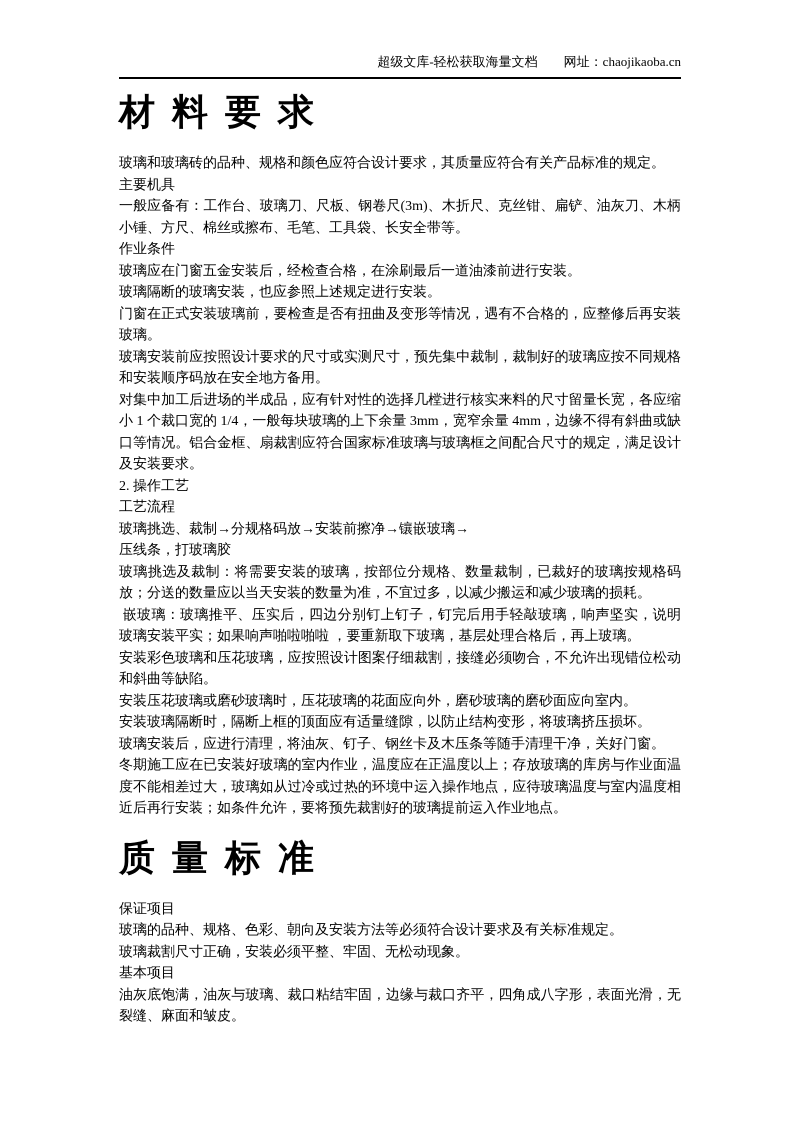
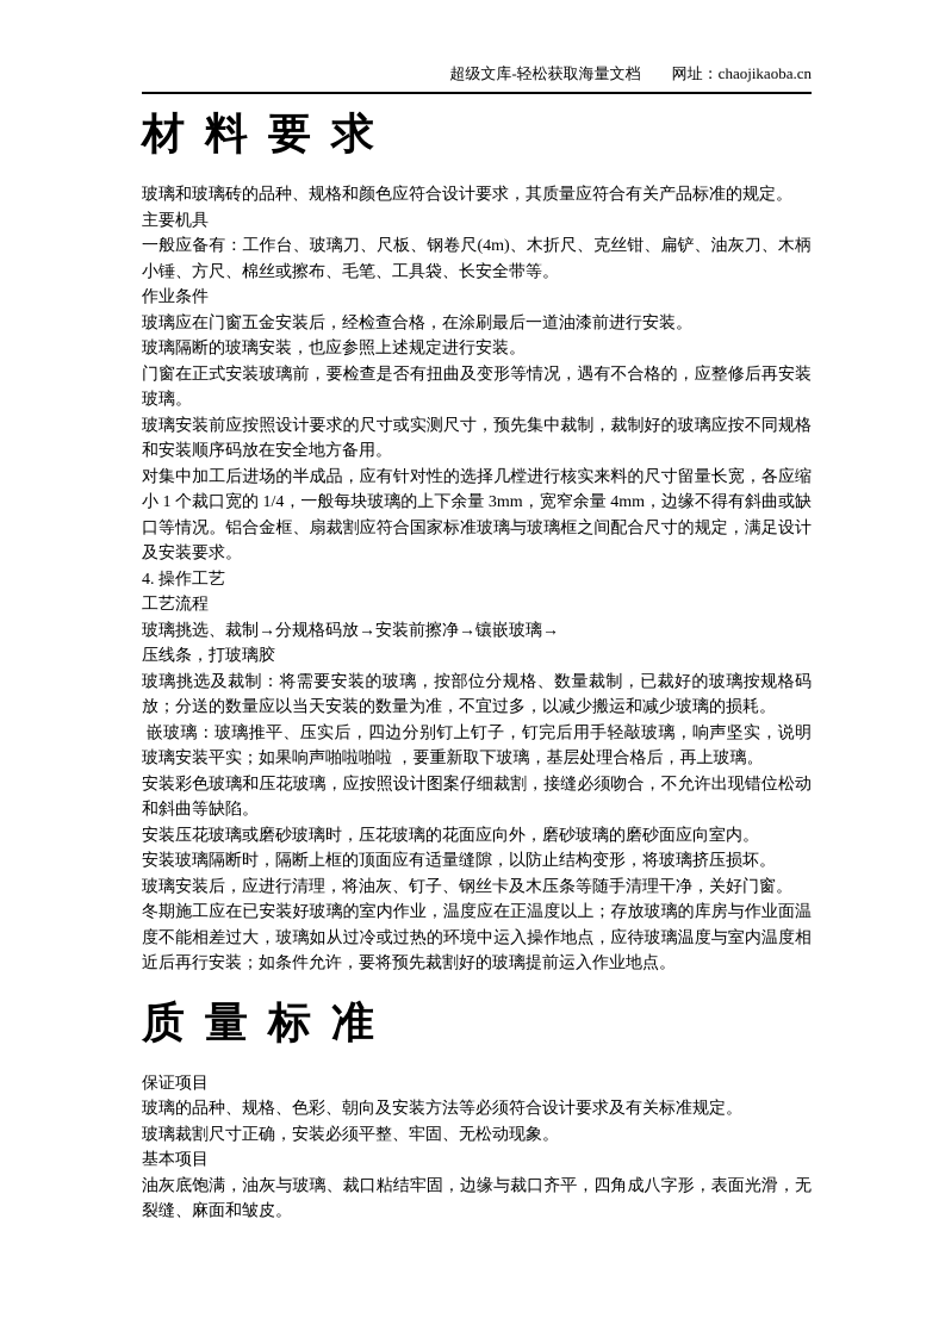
  超级文库-轻松获取海量文档 网址：chaojikaoba.cn
  材料要求
  玻璃和玻璃砖的品种、规格和颜色应符合设计要求，其质量应符合有关产品标准的规定。
  主要机具
- 一般应备有：工作台、玻璃刀、尺板、钢卷尺(3m)、木折尺、克丝钳、扁铲、油灰刀、木柄小锤、方尺、棉丝或擦布、毛笔、工具袋、长安全带等。
+ 一般应备有：工作台、玻璃刀、尺板、钢卷尺(4m)、木折尺、克丝钳、扁铲、油灰刀、木柄小锤、方尺、棉丝或擦布、毛笔、工具袋、长安全带等。
  作业条件
  玻璃应在门窗五金安装后，经检查合格，在涂刷最后一道油漆前进行安装。
  玻璃隔断的玻璃安装，也应参照上述规定进行安装。
  门窗在正式安装玻璃前，要检查是否有扭曲及变形等情况，遇有不合格的，应整修后再安装玻璃。
  玻璃安装前应按照设计要求的尺寸或实测尺寸，预先集中裁制，裁制好的玻璃应按不同规格和安装顺序码放在安全地方备用。
  对集中加工后进场的半成品，应有针对性的选择几樘进行核实来料的尺寸留量长宽，各应缩小 1 个裁口宽的 1/4，一般每块玻璃的上下余量 3mm，宽窄余量 4mm，边缘不得有斜曲或缺口等情况。铝合金框、扇裁割应符合国家标准玻璃与玻璃框之间配合尺寸的规定，满足设计及安装要求。
- 2. 操作工艺
+ 4. 操作工艺
  工艺流程
  玻璃挑选、裁制→分规格码放→安装前擦净→镶嵌玻璃→
  压线条，打玻璃胶
  玻璃挑选及裁制：将需要安装的玻璃，按部位分规格、数量裁制，已裁好的玻璃按规格码放；分送的数量应以当天安装的数量为准，不宜过多，以减少搬运和减少玻璃的损耗。
  嵌玻璃：玻璃推平、压实后，四边分别钉上钉子，钉完后用手轻敲玻璃，响声坚实，说明玻璃安装平实；如果响声啪啦啪啦 ，要重新取下玻璃，基层处理合格后，再上玻璃。
  安装彩色玻璃和压花玻璃，应按照设计图案仔细裁割，接缝必须吻合，不允许出现错位松动和斜曲等缺陷。
  安装压花玻璃或磨砂玻璃时，压花玻璃的花面应向外，磨砂玻璃的磨砂面应向室内。
  安装玻璃隔断时，隔断上框的顶面应有适量缝隙，以防止结构变形，将玻璃挤压损坏。
  玻璃安装后，应进行清理，将油灰、钉子、钢丝卡及木压条等随手清理干净，关好门窗。
  冬期施工应在已安装好玻璃的室内作业，温度应在正温度以上；存放玻璃的库房与作业面温度不能相差过大，玻璃如从过冷或过热的环境中运入操作地点，应待玻璃温度与室内温度相近后再行安装；如条件允许，要将预先裁割好的玻璃提前运入作业地点。
  质量标准
  保证项目
  玻璃的品种、规格、色彩、朝向及安装方法等必须符合设计要求及有关标准规定。
  玻璃裁割尺寸正确，安装必须平整、牢固、无松动现象。
  基本项目
  油灰底饱满，油灰与玻璃、裁口粘结牢固，边缘与裁口齐平，四角成八字形，表面光滑，无裂缝、麻面和皱皮。
